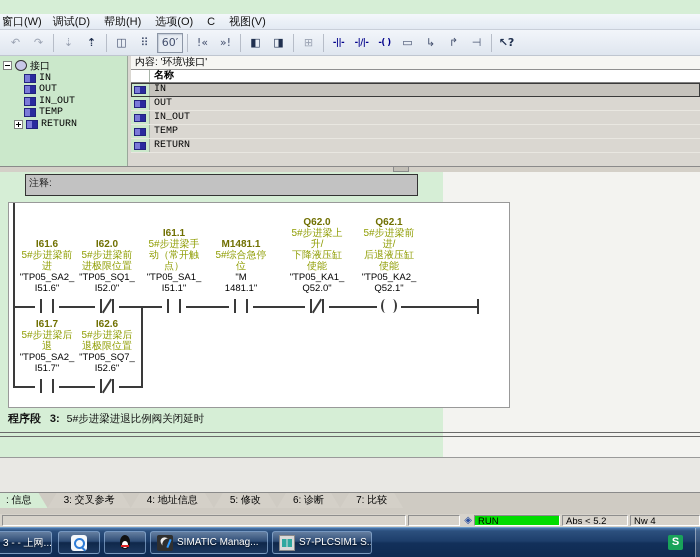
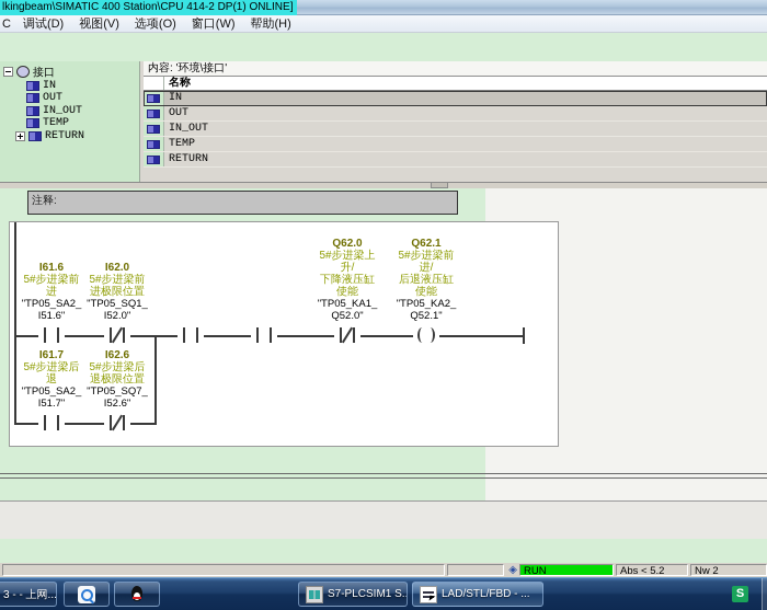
+ lkingbeam\SIMATIC 400 Station\CPU 414-2 DP(1) ONLINE]
- 窗口(W)
+ C
  调试(D)
- 帮助(H)
+ 视图(V)
  选项(O)
- C
+ 窗口(W)
- 视图(V)
+ 帮助(H)
- ↶
- ↷
- ⇣
- ⇡
- ◫
- ⠿
- 60′
- !«
- »!
- ◧
- ◨
- ⊞
- -||-
- -|/|-
- -( )
- ▭
- ↳
- ↱
- ⊣
- ↖?
  接口
  IN
  OUT
  IN_OUT
  TEMP
  RETURN
  内容: '环境\接口'
  名称
  IN
  OUT
  IN_OUT
  TEMP
  RETURN
  注释:
  I61.6
  5#步进梁前
  进
  "TP05_SA2_
  I51.6"
  I62.0
  5#步进梁前
  进极限位置
  "TP05_SQ1_
  I52.0"
- I61.1
- 5#步进梁手
- 动（常开触
- 点）
- "TP05_SA1_
- I51.1"
- M1481.1
- 5#综合急停
- 位
- "M
- 1481.1"
  Q62.0
  5#步进梁上
  升/
  下降液压缸
  使能
  "TP05_KA1_
  Q52.0"
  Q62.1
  5#步进梁前
  进/
  后退液压缸
  使能
  "TP05_KA2_
  Q52.1"
  I61.7
  5#步进梁后
  退
  "TP05_SA2_
  I51.7"
  I62.6
  5#步进梁后
  退极限位置
  "TP05_SQ7_
  I52.6"
- 程序段 3: 5#步进梁进退比例阀关闭延时
- : 信息
- 3: 交叉参考
- 4: 地址信息
- 5: 修改
- 6: 诊断
- 7: 比较
  ◈
  RUN
  Abs < 5.2
- Nw 4
+ Nw 2
  3 - - 上网...
- SIMATIC Manag...
  S7-PLCSIM1 S..
+ LAD/STL/FBD - ...
  S
